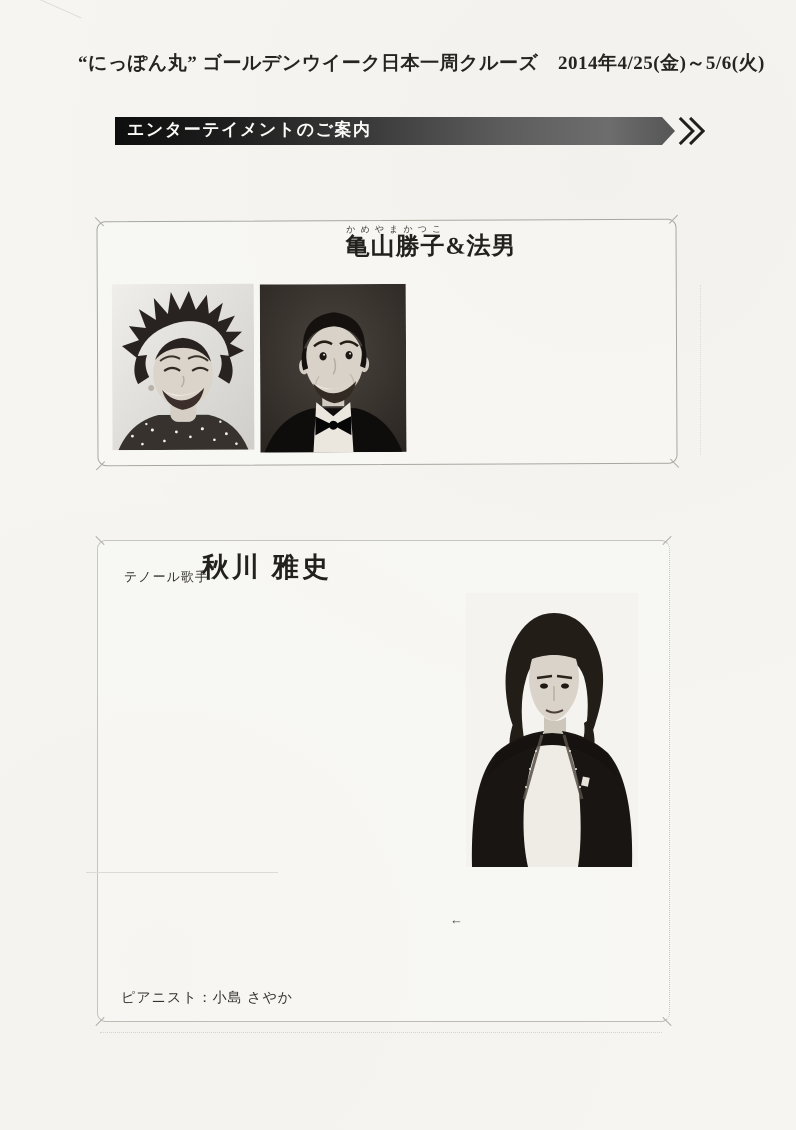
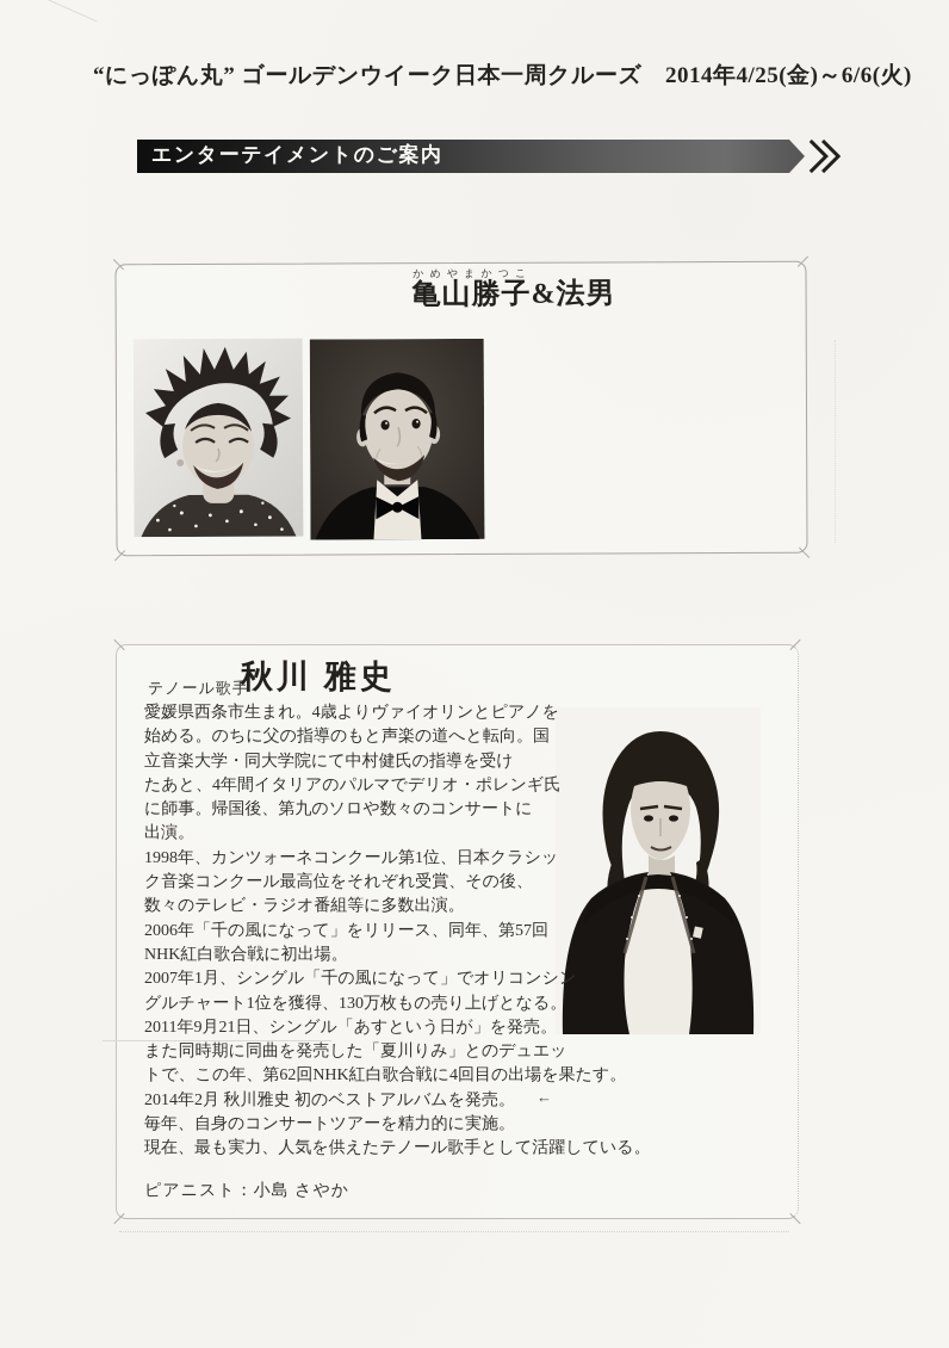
- “にっぽん丸” ゴールデンウイーク日本一周クルーズ 2014年4/25(金)～5/6(火)
+ “にっぽん丸” ゴールデンウイーク日本一周クルーズ 2014年4/25(金)～6/6(火)
  エンターテイメントのご案内
  亀山勝子かめやまかつこ&法男
  テノール歌手
  秋川 雅史
+ 愛媛県西条市生まれ。4歳よりヴァイオリンとピアノを
+ 始める。のちに父の指導のもと声楽の道へと転向。国
+ 立音楽大学・同大学院にて中村健氏の指導を受け
+ たあと、4年間イタリアのパルマでデリオ・ポレンギ氏
+ に師事。帰国後、第九のソロや数々のコンサートに
+ 出演。
+ 1998年、カンツォーネコンクール第1位、日本クラシッ
+ ク音楽コンクール最高位をそれぞれ受賞、その後、
+ 数々のテレビ・ラジオ番組等に多数出演。
+ 2006年「千の風になって」をリリース、同年、第57回
+ NHK紅白歌合戦に初出場。
+ 2007年1月、シングル「千の風になって」でオリコンシン
+ グルチャート1位を獲得、130万枚もの売り上げとなる。
+ 2011年9月21日、シングル「あすという日が」を発売。
+ また同時期に同曲を発売した「夏川りみ」とのデュエッ
+ トで、この年、第62回NHK紅白歌合戦に4回目の出場を果たす。
+ 2014年2月 秋川雅史 初のベストアルバムを発売。
+ 毎年、自身のコンサートツアーを精力的に実施。
+ 現在、最も実力、人気を供えたテノール歌手として活躍している。
  ←
  ピアニスト：小島 さやか
